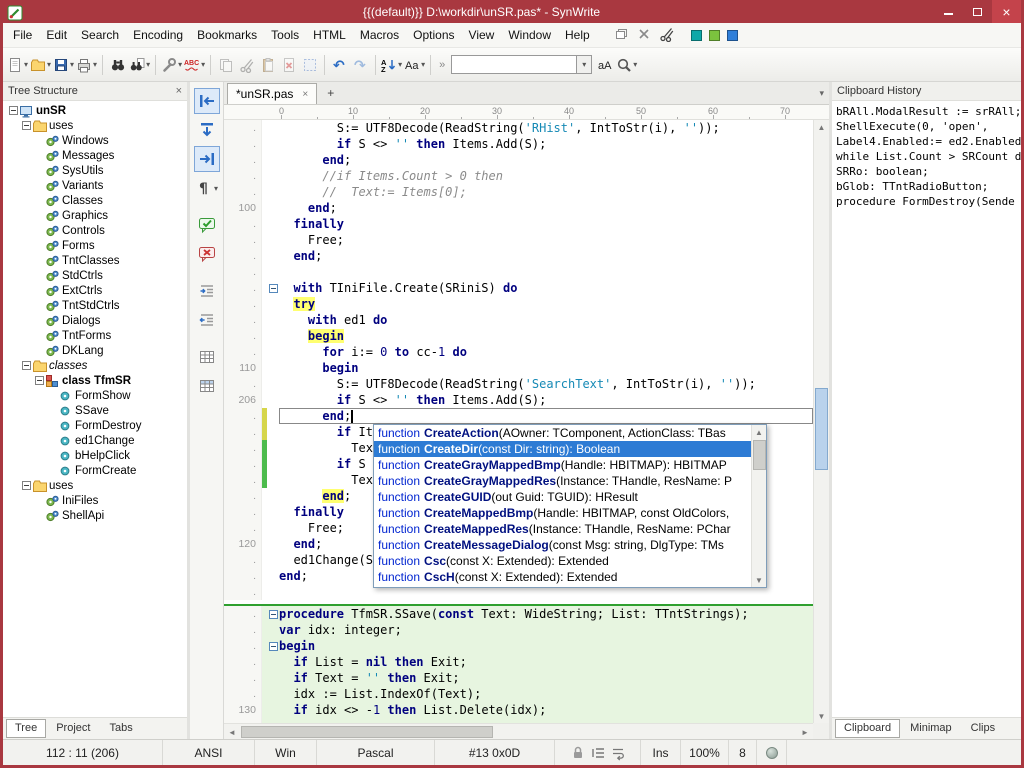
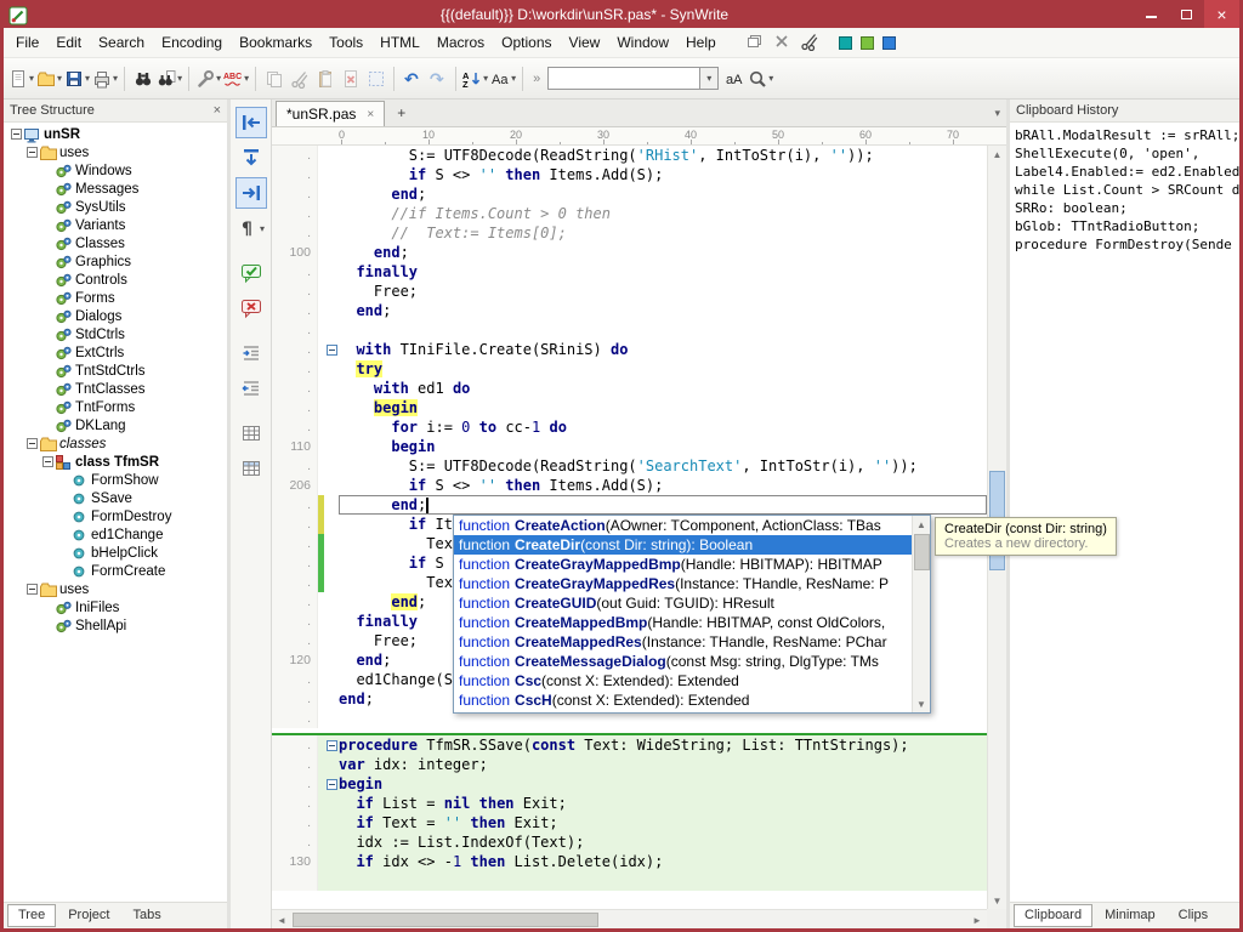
  {{(default)}} D:\workdir\unSR.pas* - SynWrite
  ×
  File
  Edit
  Search
  Encoding
  Bookmarks
  Tools
  HTML
  Macros
  Options
  View
  Window
  Help
  ▾
  ▾
  ▾
  ▾
  ▾
  ▾
  ▾
  ↶
  ↷
  A
  Z
  ▾
  Aa
  ▾
  »
  ▾
  aA
  ▾
  Tree Structure
  ×
  unSR
  uses
  Windows
  Messages
  SysUtils
  Variants
  Classes
  Graphics
  Controls
  Forms
- TntClasses
+ Dialogs
  StdCtrls
  ExtCtrls
  TntStdCtrls
- Dialogs
+ TntClasses
  TntForms
  DKLang
  classes
  class TfmSR
  FormShow
  SSave
  FormDestroy
  ed1Change
  bHelpClick
  FormCreate
  uses
  IniFiles
  ShellApi
  Tree
  Project
  Tabs
  ¶
  ▾
  *unSR.pas
  ×
  +
  ▾
  0
  10
  20
  30
  40
  50
  60
  70
  .
  S:= UTF8Decode(ReadString('RHist', IntToStr(i), ''));
  .
  if S <> '' then Items.Add(S);
  .
  end;
  .
  //if Items.Count > 0 then
  .
  // Text:= Items[0];
  100
  end;
  .
  finally
  .
  Free;
  .
  end;
  .
  .
  with TIniFile.Create(SRiniS) do
  .
  try
  .
  with ed1 do
  .
  begin
  .
  for i:= 0 to cc-1 do
  110
  begin
  .
  S:= UTF8Decode(ReadString('SearchText', IntToStr(i), ''));
  206
  if S <> '' then Items.Add(S);
  .
  end;
  .
  .
  .
  .
  .
  end;
  .
  finally
  .
  Free;
  120
  end;
  .
  .
  end;
  .
  .
  procedure TfmSR.SSave(const Text: WideString; List: TTntStrings);
  .
  var idx: integer;
  .
  begin
  .
  if List = nil then Exit;
  .
  if Text = '' then Exit;
  .
  idx := List.IndexOf(Text);
  130
  if idx <> -1 then List.Delete(idx);
  ▲
  ▼
  ◄
  ►
  Clipboard History
  bRAll.ModalResult := srRAll;
  ShellExecute(0, 'open',
  Label4.Enabled:= ed2.Enabled
  while List.Count > SRCount d
  SRRo: boolean;
  bGlob: TTntRadioButton;
  procedure FormDestroy(Sende
  Clipboard
  Minimap
  Clips
- 112 : 11 (206)
- ANSI
- Win
- Pascal
- #13 0x0D
- Ins
- 100%
- 8
  function
  CreateAction
  (AOwner: TComponent, ActionClass: TBas
  function
  CreateDir
  (const Dir: string): Boolean
  function
  CreateGrayMappedBmp
  (Handle: HBITMAP): HBITMAP
  function
  CreateGrayMappedRes
  (Instance: THandle, ResName: P
  function
  CreateGUID
  (out Guid: TGUID): HResult
  function
  CreateMappedBmp
  (Handle: HBITMAP, const OldColors,
  function
  CreateMappedRes
  (Instance: THandle, ResName: PChar
  function
  CreateMessageDialog
  (const Msg: string, DlgType: TMs
  function
  Csc
  (const X: Extended): Extended
  function
  CscH
  (const X: Extended): Extended
  ▲
  ▼
+ CreateDir (const Dir: string)
+ Creates a new directory.
